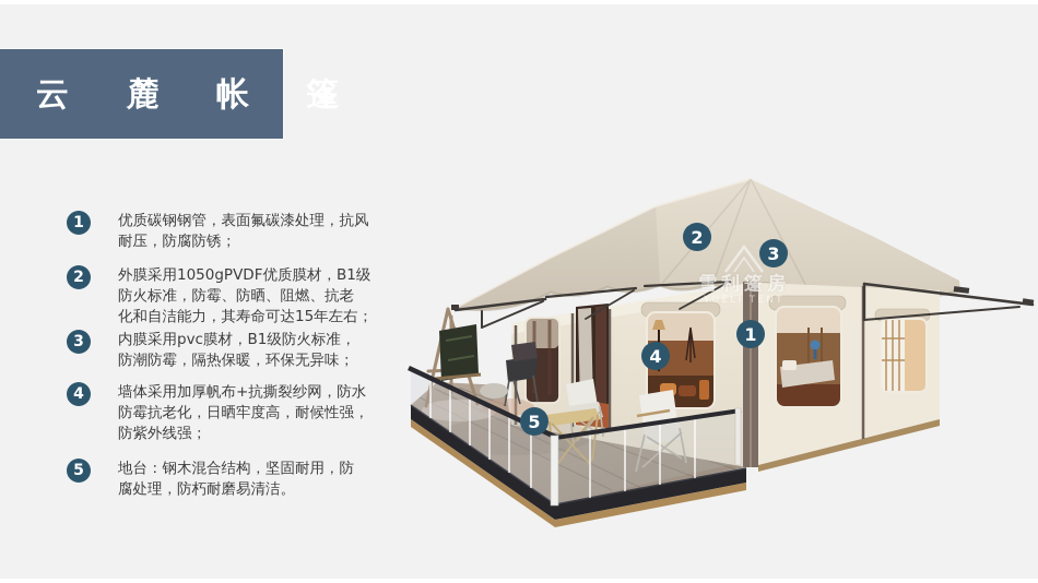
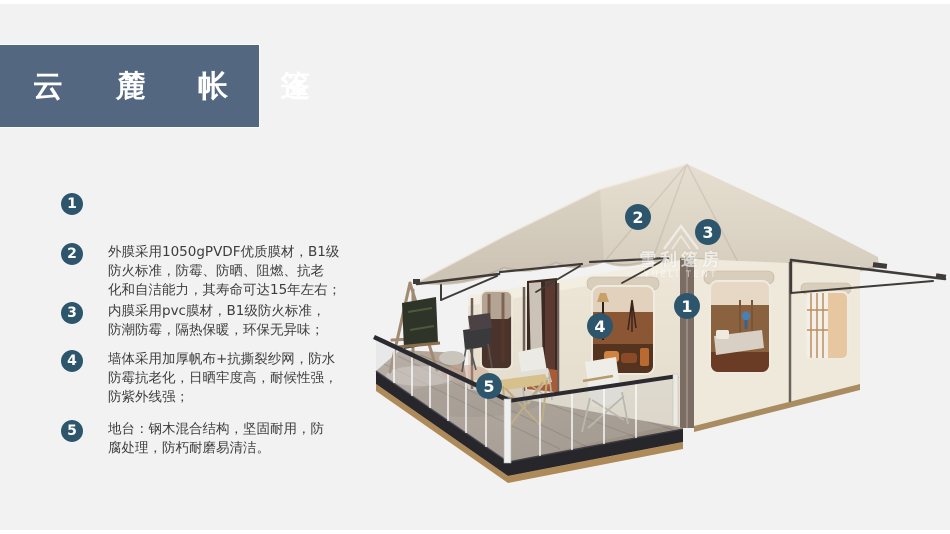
  云 麓 帐 篷
  1
- 优质碳钢钢管，表面氟碳漆处理，抗风
- 耐压，防腐防锈；
  2
  外膜采用1050gPVDF优质膜材，B1级
  防火标准，防霉、防晒、阻燃、抗老
  化和自洁能力，其寿命可达15年左右；
  3
  内膜采用pvc膜材，B1级防火标准，
  防潮防霉，隔热保暖，环保无异味；
  4
  墙体采用加厚帆布+抗撕裂纱网，防水
  防霉抗老化，日晒牢度高，耐候性强，
  防紫外线强；
  5
  地台：钢木混合结构，坚固耐用，防
  腐处理，防朽耐磨易清洁。
  雪利篷房
  YUELI TENT
  1
  2
  3
  4
  5
